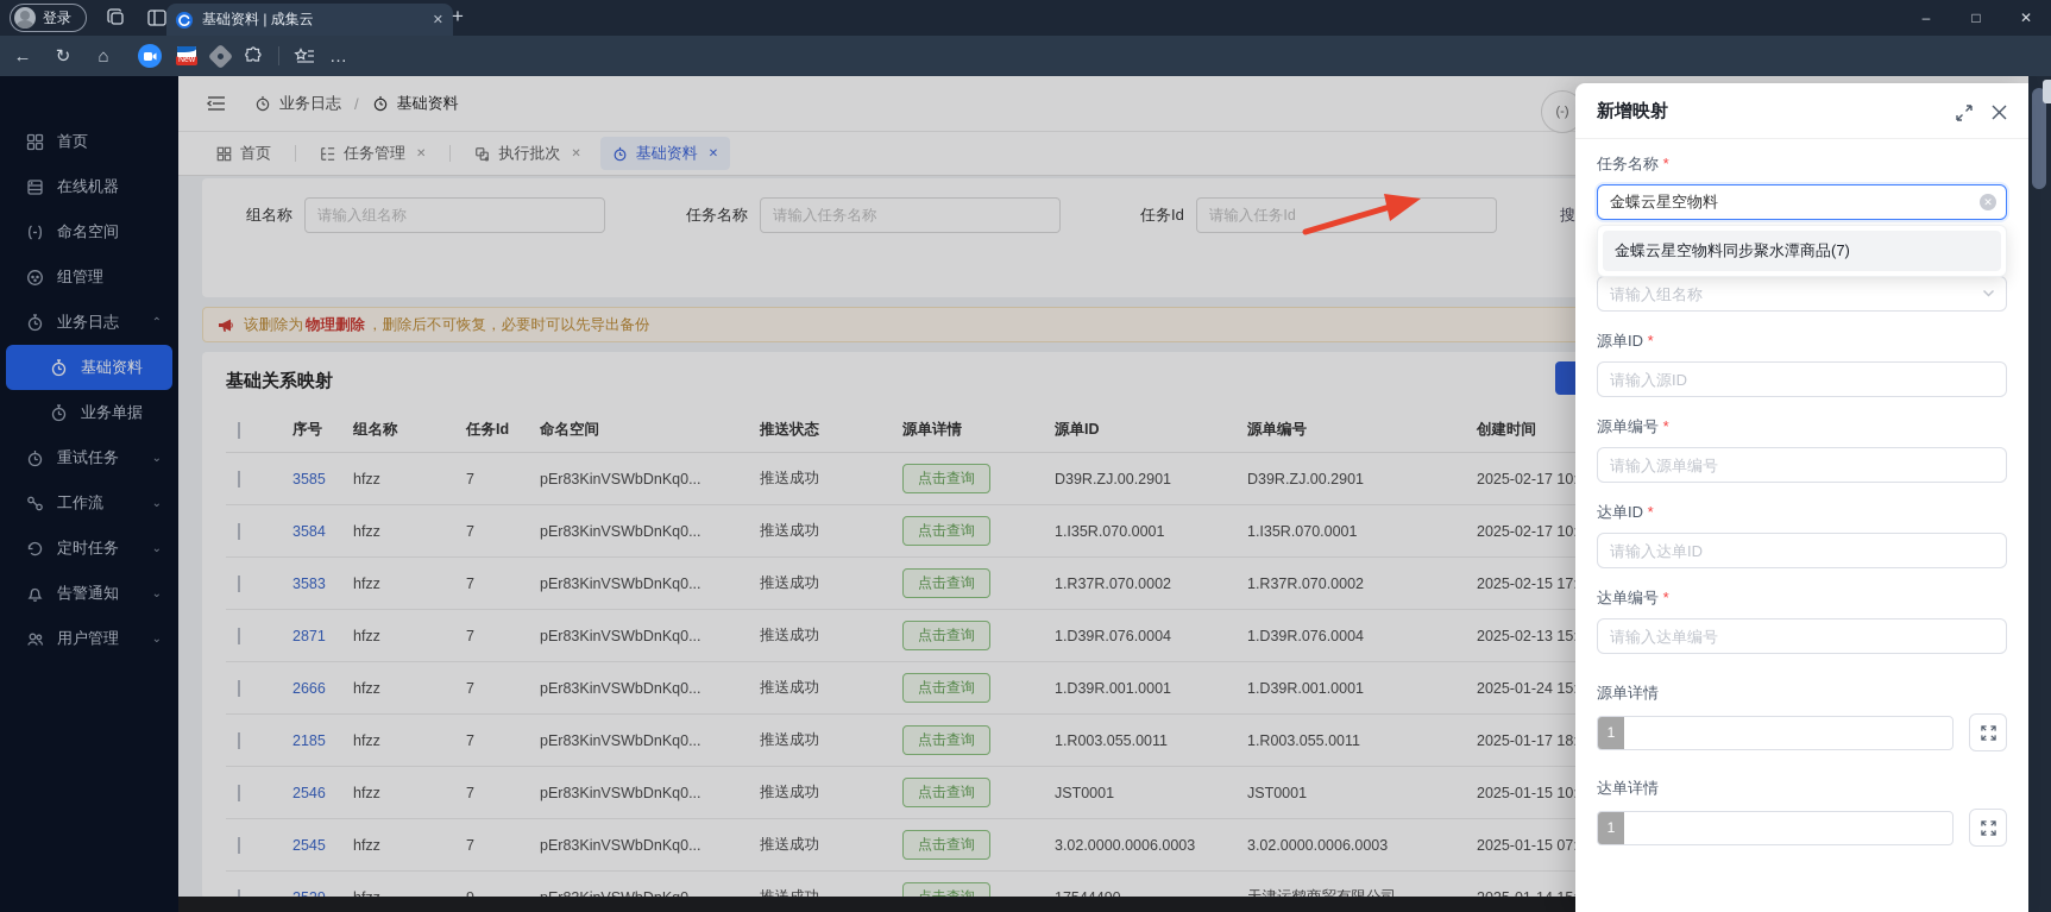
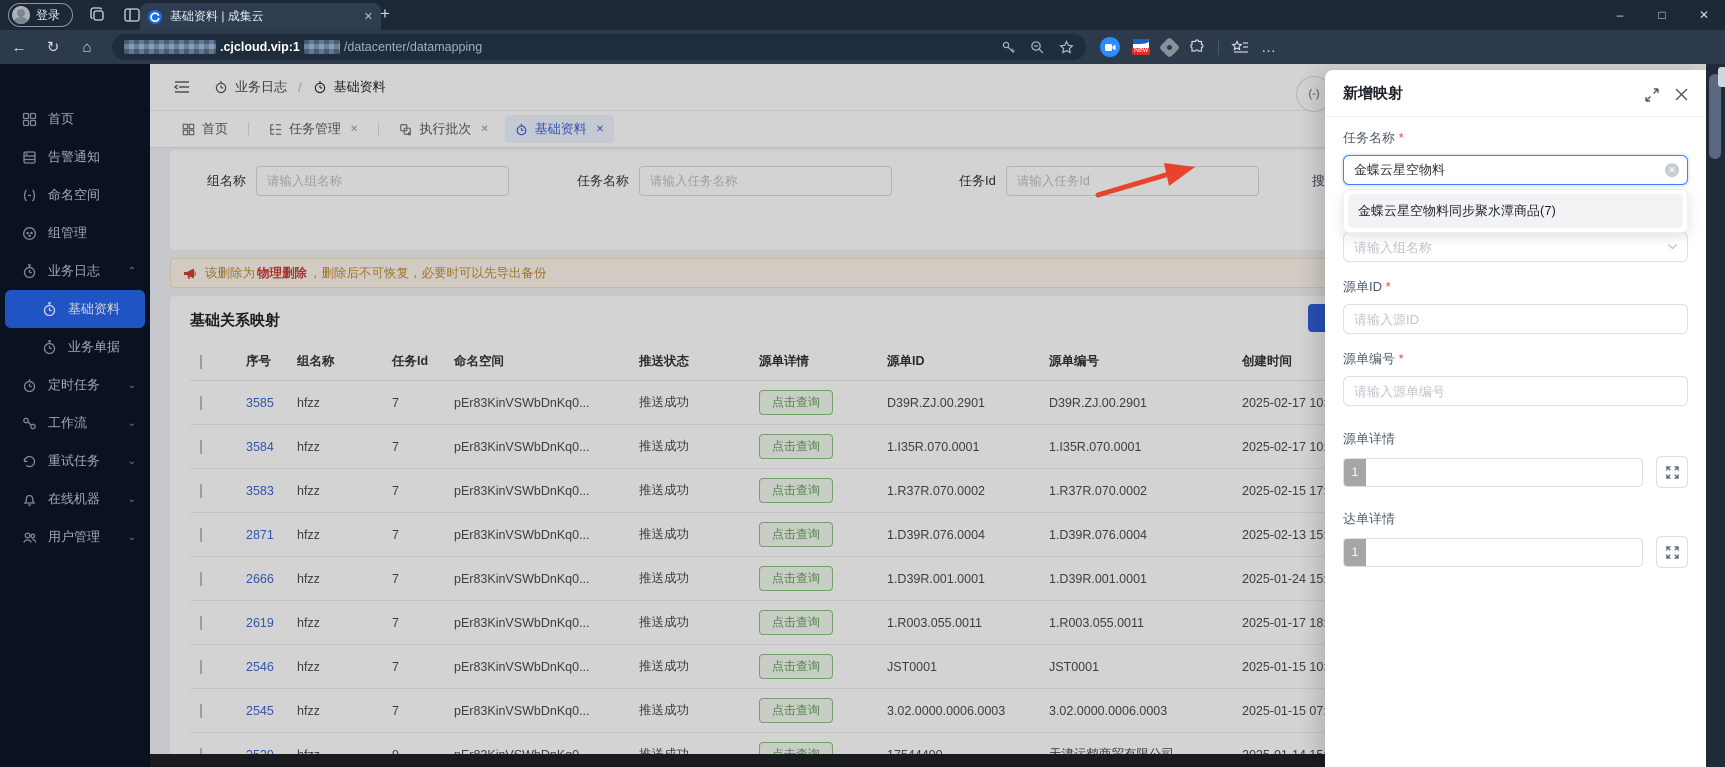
  登录
  基础资料 | 成集云
  ✕
  +
  –
  □
  ✕
  ←
  ↻
  ⌂
+ .cjcloud.vip:1
+ /datacenter/datamapping
  …
  首页
- 在线机器
+ 告警通知
  命名空间
  组管理
  业务日志
  ⌃
  基础资料
  业务单据
- 重试任务
+ 定时任务
  ⌄
  工作流
  ⌄
- 定时任务
+ 重试任务
  ⌄
- 告警通知
+ 在线机器
  ⌄
  用户管理
  ⌄
  业务日志
  /
  基础资料
  (-)
  首页
  任务管理
  ✕
  执行批次
  ✕
  基础资料
  ✕
  组名称
  请输入组名称
  任务名称
  请输入任务名称
  任务Id
  请输入任务Id
  该删除为 物理删除 ，删除后不可恢复，必要时可以先导出备份
  基础关系映射
  序号
  组名称
  任务Id
  命名空间
  推送状态
  源单详情
  源单ID
  源单编号
  创建时间
  3585
  hfzz
  7
  pEr83KinVSWbDnKq0...
  推送成功
  点击查询
  D39R.ZJ.00.2901
  D39R.ZJ.00.2901
  2025-02-17 10
  3584
  hfzz
  7
  pEr83KinVSWbDnKq0...
  推送成功
  点击查询
  1.I35R.070.0001
  1.I35R.070.0001
  2025-02-17 10
  3583
  hfzz
  7
  pEr83KinVSWbDnKq0...
  推送成功
  点击查询
  1.R37R.070.0002
  1.R37R.070.0002
  2025-02-15 17
  2871
  hfzz
  7
  pEr83KinVSWbDnKq0...
  推送成功
  点击查询
  1.D39R.076.0004
  1.D39R.076.0004
  2025-02-13 15
  2666
  hfzz
  7
  pEr83KinVSWbDnKq0...
  推送成功
  点击查询
  1.D39R.001.0001
  1.D39R.001.0001
  2025-01-24 15
- 2185
+ 2619
  hfzz
  7
  pEr83KinVSWbDnKq0...
  推送成功
  点击查询
  1.R003.055.0011
  1.R003.055.0011
  2025-01-17 18
  2546
  hfzz
  7
  pEr83KinVSWbDnKq0...
  推送成功
  点击查询
  JST0001
  JST0001
  2025-01-15 10
  2545
  hfzz
  7
  pEr83KinVSWbDnKq0...
  推送成功
  点击查询
  3.02.0000.0006.0003
  3.02.0000.0006.0003
  2025-01-15 07
  新增映射
  任务名称
  金蝶云星空物料
  ✕
  金蝶云星空物料同步聚水潭商品(7)
  请输入组名称
  源单ID
  请输入源ID
  源单编号
  请输入源单编号
- 达单ID
- 请输入达单ID
- 达单编号
- 请输入达单编号
  源单详情
  1
  达单详情
  1
